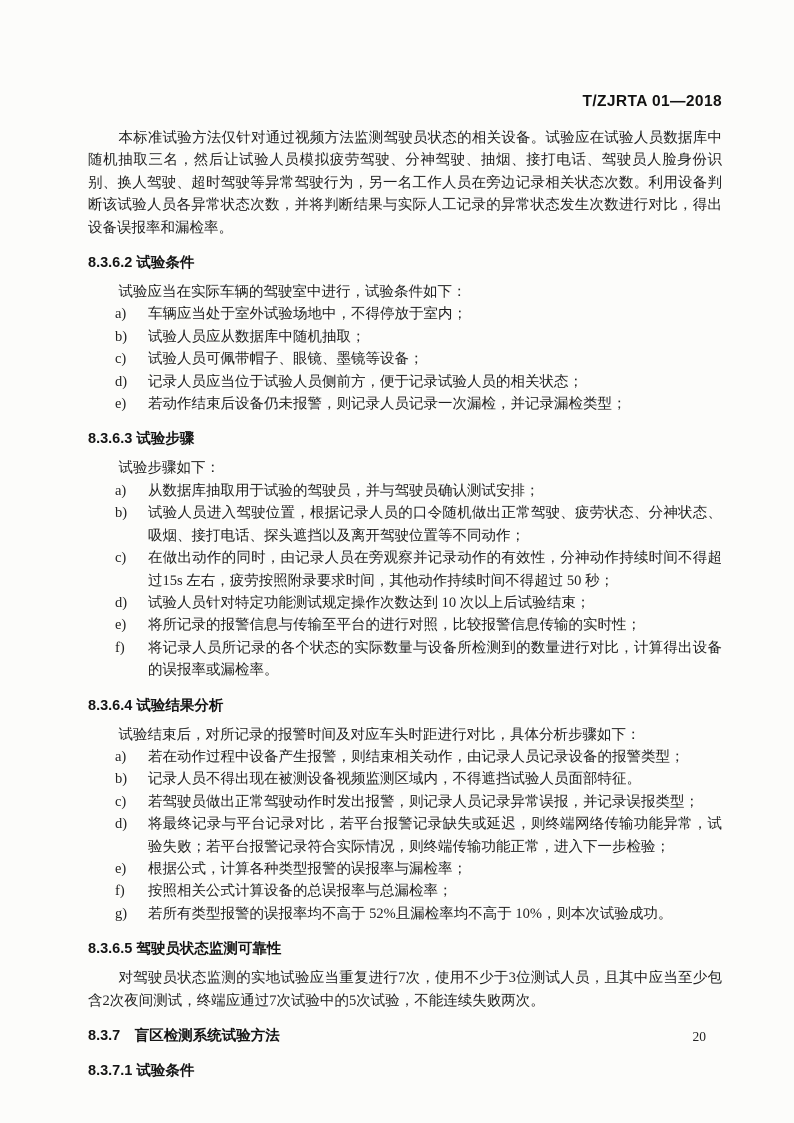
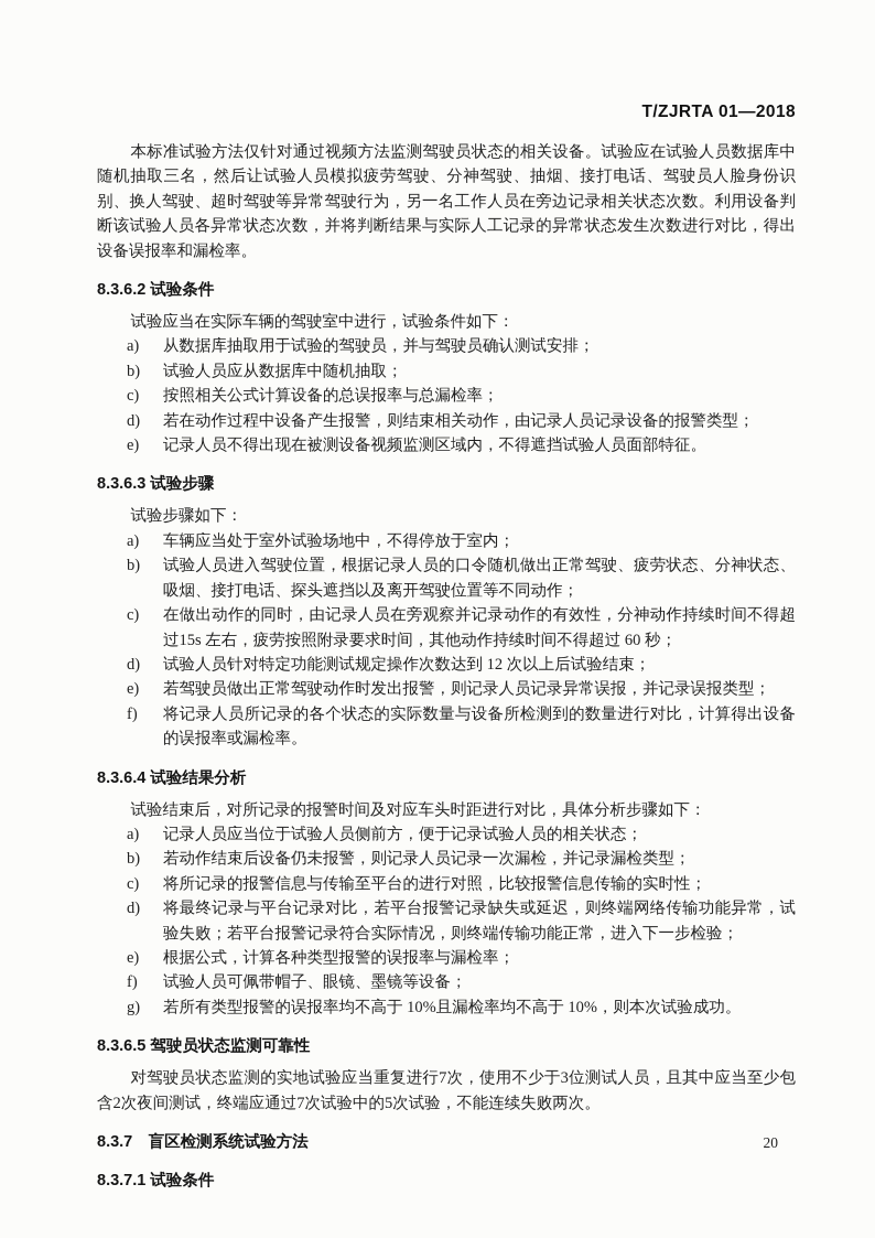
  T/ZJRTA 01—2018
  本标准试验方法仅针对通过视频方法监测驾驶员状态的相关设备。试验应在试验人员数据库中随机抽取三名，然后让试验人员模拟疲劳驾驶、分神驾驶、抽烟、接打电话、驾驶员人脸身份识别、换人驾驶、超时驾驶等异常驾驶行为，另一名工作人员在旁边记录相关状态次数。利用设备判断该试验人员各异常状态次数，并将判断结果与实际人工记录的异常状态发生次数进行对比，得出设备误报率和漏检率。
  8.3.6.2 试验条件
  试验应当在实际车辆的驾驶室中进行，试验条件如下：
  a)
- 车辆应当处于室外试验场地中，不得停放于室内；
+ 从数据库抽取用于试验的驾驶员，并与驾驶员确认测试安排；
  b)
  试验人员应从数据库中随机抽取；
  c)
- 试验人员可佩带帽子、眼镜、墨镜等设备；
+ 按照相关公式计算设备的总误报率与总漏检率；
  d)
- 记录人员应当位于试验人员侧前方，便于记录试验人员的相关状态；
+ 若在动作过程中设备产生报警，则结束相关动作，由记录人员记录设备的报警类型；
  e)
- 若动作结束后设备仍未报警，则记录人员记录一次漏检，并记录漏检类型；
+ 记录人员不得出现在被测设备视频监测区域内，不得遮挡试验人员面部特征。
  8.3.6.3 试验步骤
  试验步骤如下：
  a)
- 从数据库抽取用于试验的驾驶员，并与驾驶员确认测试安排；
+ 车辆应当处于室外试验场地中，不得停放于室内；
  b)
  试验人员进入驾驶位置，根据记录人员的口令随机做出正常驾驶、疲劳状态、分神状态、吸烟、接打电话、探头遮挡以及离开驾驶位置等不同动作；
  c)
- 在做出动作的同时，由记录人员在旁观察并记录动作的有效性，分神动作持续时间不得超过15s 左右，疲劳按照附录要求时间，其他动作持续时间不得超过 50 秒；
+ 在做出动作的同时，由记录人员在旁观察并记录动作的有效性，分神动作持续时间不得超过15s 左右，疲劳按照附录要求时间，其他动作持续时间不得超过 60 秒；
  d)
- 试验人员针对特定功能测试规定操作次数达到 10 次以上后试验结束；
+ 试验人员针对特定功能测试规定操作次数达到 12 次以上后试验结束；
  e)
- 将所记录的报警信息与传输至平台的进行对照，比较报警信息传输的实时性；
+ 若驾驶员做出正常驾驶动作时发出报警，则记录人员记录异常误报，并记录误报类型；
  f)
  将记录人员所记录的各个状态的实际数量与设备所检测到的数量进行对比，计算得出设备的误报率或漏检率。
  8.3.6.4 试验结果分析
  试验结束后，对所记录的报警时间及对应车头时距进行对比，具体分析步骤如下：
  a)
- 若在动作过程中设备产生报警，则结束相关动作，由记录人员记录设备的报警类型；
+ 记录人员应当位于试验人员侧前方，便于记录试验人员的相关状态；
  b)
- 记录人员不得出现在被测设备视频监测区域内，不得遮挡试验人员面部特征。
+ 若动作结束后设备仍未报警，则记录人员记录一次漏检，并记录漏检类型；
  c)
- 若驾驶员做出正常驾驶动作时发出报警，则记录人员记录异常误报，并记录误报类型；
+ 将所记录的报警信息与传输至平台的进行对照，比较报警信息传输的实时性；
  d)
  将最终记录与平台记录对比，若平台报警记录缺失或延迟，则终端网络传输功能异常，试验失败；若平台报警记录符合实际情况，则终端传输功能正常，进入下一步检验；
  e)
  根据公式，计算各种类型报警的误报率与漏检率；
  f)
- 按照相关公式计算设备的总误报率与总漏检率；
+ 试验人员可佩带帽子、眼镜、墨镜等设备；
  g)
- 若所有类型报警的误报率均不高于 52%且漏检率均不高于 10%，则本次试验成功。
+ 若所有类型报警的误报率均不高于 10%且漏检率均不高于 10%，则本次试验成功。
  8.3.6.5 驾驶员状态监测可靠性
  对驾驶员状态监测的实地试验应当重复进行7次，使用不少于3位测试人员，且其中应当至少包含2次夜间测试，终端应通过7次试验中的5次试验，不能连续失败两次。
  8.3.7 盲区检测系统试验方法
  8.3.7.1 试验条件
  20
